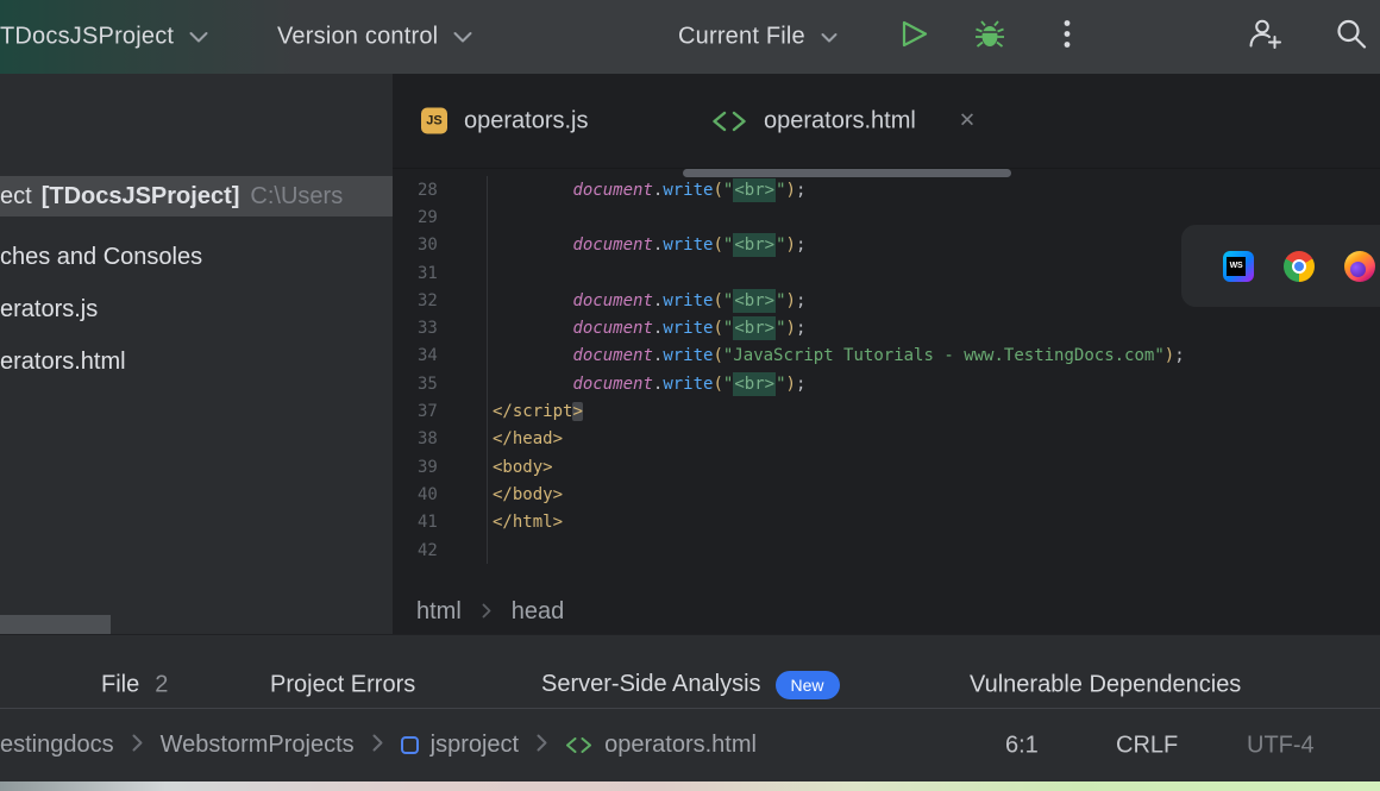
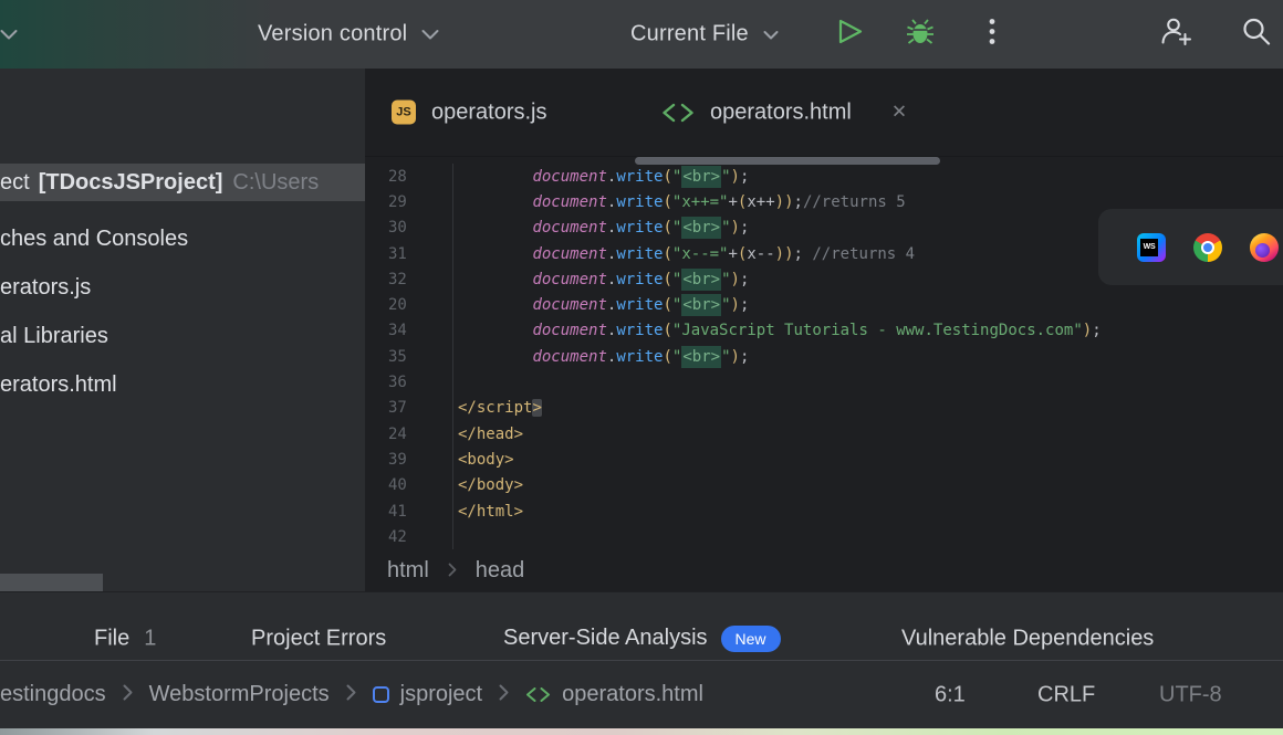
- TDocsJSProject
  Version control
  Current File
  ect
  [TDocsJSProject]
  C:\Users
  ches and Consoles
  erators.js
+ al Libraries
  erators.html
  JS
  operators.js
  operators.html
  ✕
  28
  document.write("<br>");
  29
+ document.write("x++="+(x++));//returns 5
  30
  document.write("<br>");
  31
+ document.write("x--="+(x--)); //returns 4
  32
  document.write("<br>");
- 33
+ 20
  document.write("<br>");
  34
  document.write("JavaScript Tutorials - www.TestingDocs.com");
  35
  document.write("<br>");
+ 36
  37
  </script>
- 38
+ 24
  </head>
  39
  <body>
  40
  </body>
  41
  </html>
  42
  html
  head
  File
- 2
+ 1
  Project Errors
  Server-Side Analysis
  New
  Vulnerable Dependencies
  estingdocs
  WebstormProjects
  jsproject
  operators.html
  6:1
  CRLF
- UTF-4
+ UTF-8
